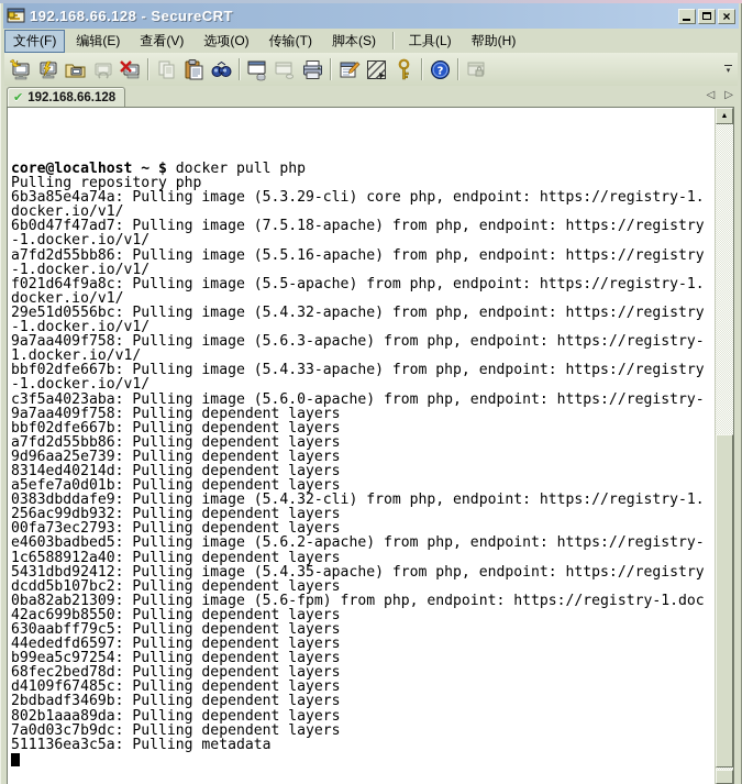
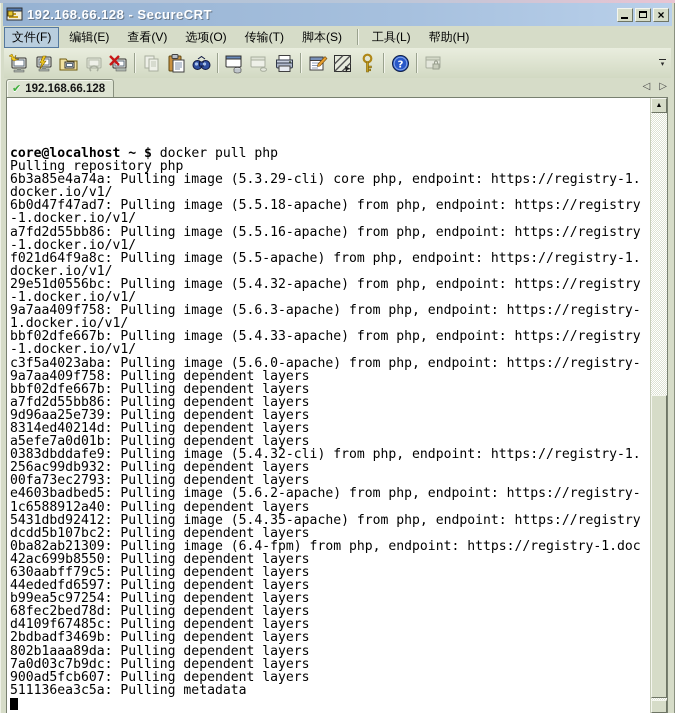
  192.168.66.128 - SecureCRT
  ×
  文件(F)
  编辑(E)
  查看(V)
  选项(O)
  传输(T)
  脚本(S)
  工具(L)
  帮助(H)
  ?
  ✔
  192.168.66.128
  ◁
  ▷
  core@localhost ~ $ docker pull php
  Pulling repository php
  6b3a85e4a74a: Pulling image (5.3.29-cli) core php, endpoint: https://registry-1.
  docker.io/v1/
- 6b0d47f47ad7: Pulling image (7.5.18-apache) from php, endpoint: https://registry
+ 6b0d47f47ad7: Pulling image (5.5.18-apache) from php, endpoint: https://registry
  -1.docker.io/v1/
  a7fd2d55bb86: Pulling image (5.5.16-apache) from php, endpoint: https://registry
  -1.docker.io/v1/
  f021d64f9a8c: Pulling image (5.5-apache) from php, endpoint: https://registry-1.
  docker.io/v1/
  29e51d0556bc: Pulling image (5.4.32-apache) from php, endpoint: https://registry
  -1.docker.io/v1/
  9a7aa409f758: Pulling image (5.6.3-apache) from php, endpoint: https://registry-
  1.docker.io/v1/
  bbf02dfe667b: Pulling image (5.4.33-apache) from php, endpoint: https://registry
  -1.docker.io/v1/
  c3f5a4023aba: Pulling image (5.6.0-apache) from php, endpoint: https://registry-
  9a7aa409f758: Pulling dependent layers
  bbf02dfe667b: Pulling dependent layers
  a7fd2d55bb86: Pulling dependent layers
  9d96aa25e739: Pulling dependent layers
  8314ed40214d: Pulling dependent layers
  a5efe7a0d01b: Pulling dependent layers
  0383dbddafe9: Pulling image (5.4.32-cli) from php, endpoint: https://registry-1.
  256ac99db932: Pulling dependent layers
  00fa73ec2793: Pulling dependent layers
  e4603badbed5: Pulling image (5.6.2-apache) from php, endpoint: https://registry-
  1c6588912a40: Pulling dependent layers
  5431dbd92412: Pulling image (5.4.35-apache) from php, endpoint: https://registry
  dcdd5b107bc2: Pulling dependent layers
- 0ba82ab21309: Pulling image (5.6-fpm) from php, endpoint: https://registry-1.doc
+ 0ba82ab21309: Pulling image (6.4-fpm) from php, endpoint: https://registry-1.doc
  42ac699b8550: Pulling dependent layers
  630aabff79c5: Pulling dependent layers
  44ededfd6597: Pulling dependent layers
  b99ea5c97254: Pulling dependent layers
  68fec2bed78d: Pulling dependent layers
  d4109f67485c: Pulling dependent layers
  2bdbadf3469b: Pulling dependent layers
  802b1aaa89da: Pulling dependent layers
  7a0d03c7b9dc: Pulling dependent layers
+ 900ad5fcb607: Pulling dependent layers
  511136ea3c5a: Pulling metadata
